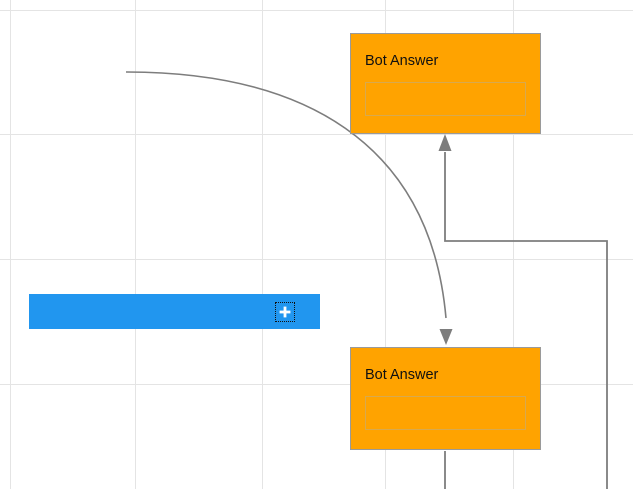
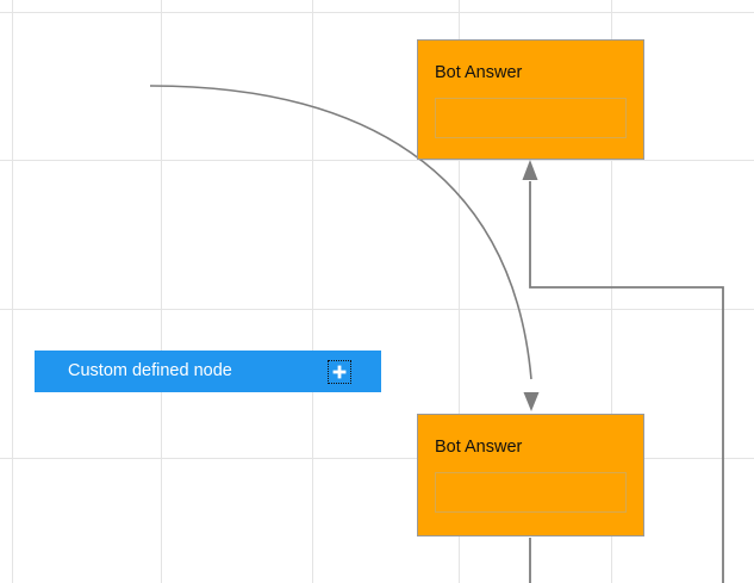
  Bot Answer
  Bot Answer
+ Custom defined node
